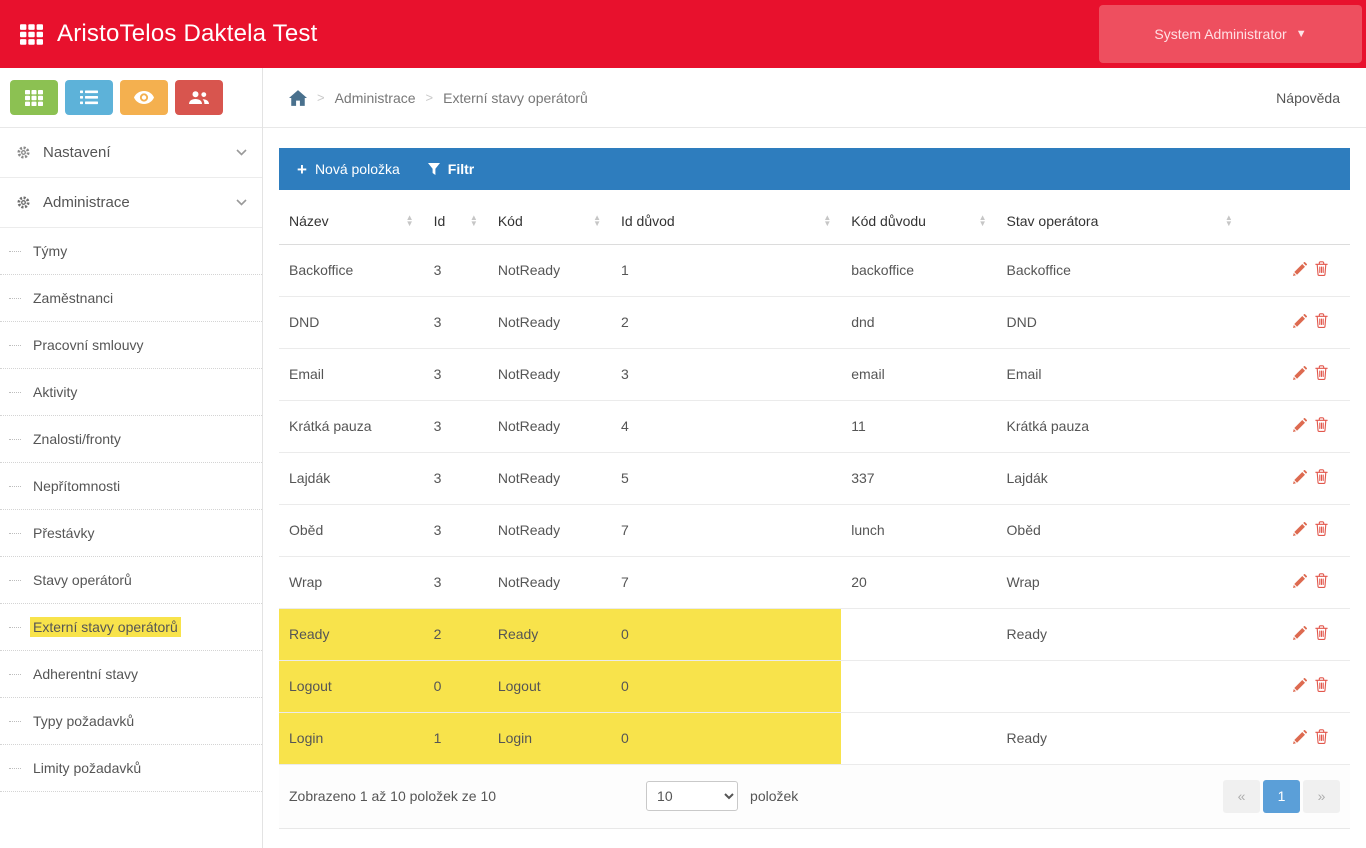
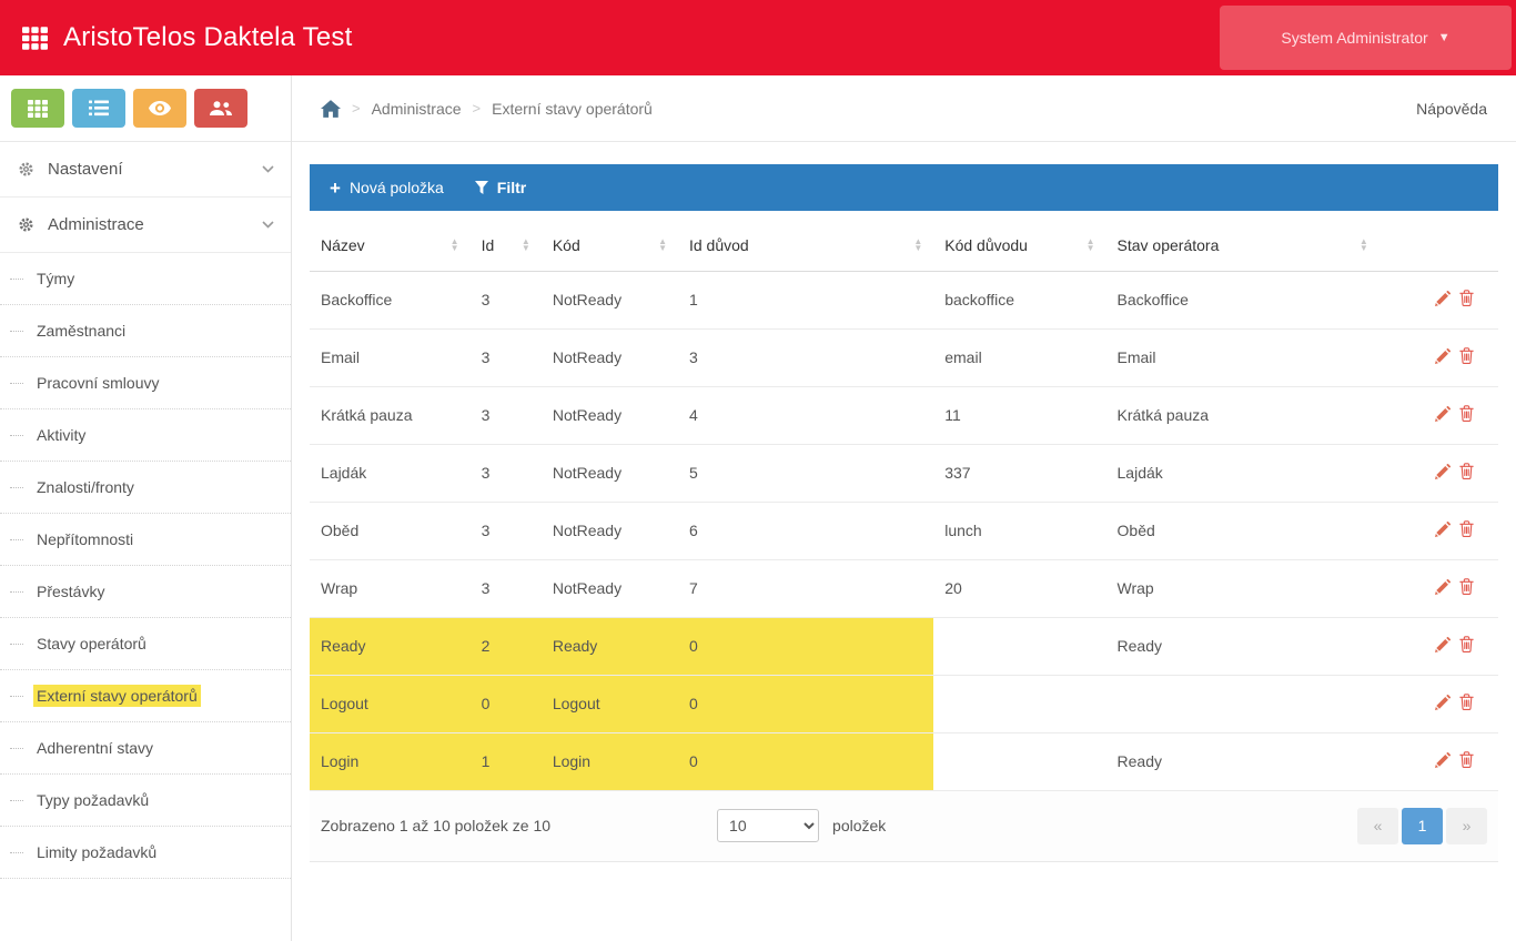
  AristoTelos Daktela Test
  System Administrator
  ▼
  Nastavení
  Administrace
  Týmy
  Zaměstnanci
  Pracovní smlouvy
  Aktivity
  Znalosti/fronty
  Nepřítomnosti
  Přestávky
  Stavy operátorů
  Externí stavy operátorů
  Adherentní stavy
  Typy požadavků
  Limity požadavků
  >
  Administrace
  >
  Externí stavy operátorů
  Nápověda
  +
  Nová položka
  Filtr
  Název ▲▼	Id ▲▼	Kód ▲▼	Id důvod ▲▼	Kód důvodu ▲▼	Stav operátora ▲▼
  Backoffice	3	NotReady	1	backoffice	Backoffice
- DND	3	NotReady	2	dnd	DND
  Email	3	NotReady	3	email	Email
  Krátká pauza	3	NotReady	4	11	Krátká pauza
  Lajdák	3	NotReady	5	337	Lajdák
- Oběd	3	NotReady	7	lunch	Oběd
+ Oběd	3	NotReady	6	lunch	Oběd
  Wrap	3	NotReady	7	20	Wrap
  Ready	2	Ready	0		Ready
  Logout	0	Logout	0
  Login	1	Login	0		Ready
  Zobrazeno 1 až 10 položek ze 10
  10
  položek
  «
  1
  »
